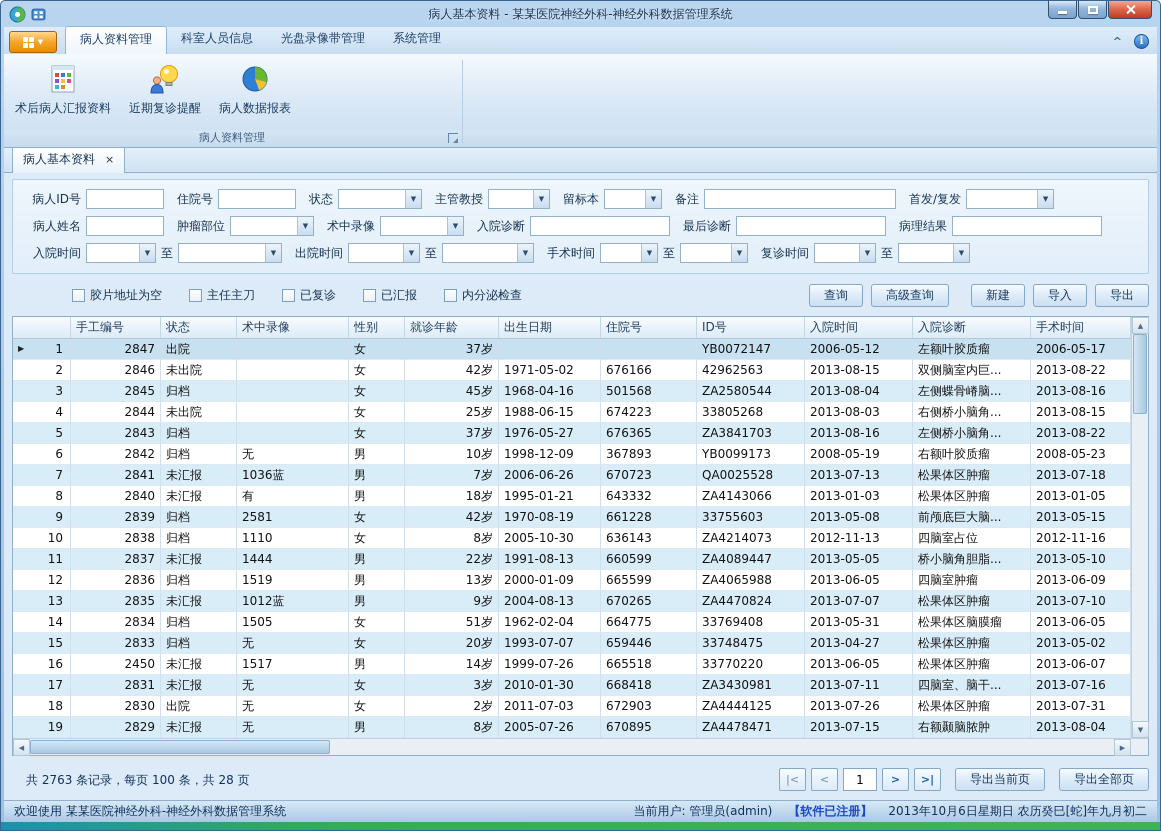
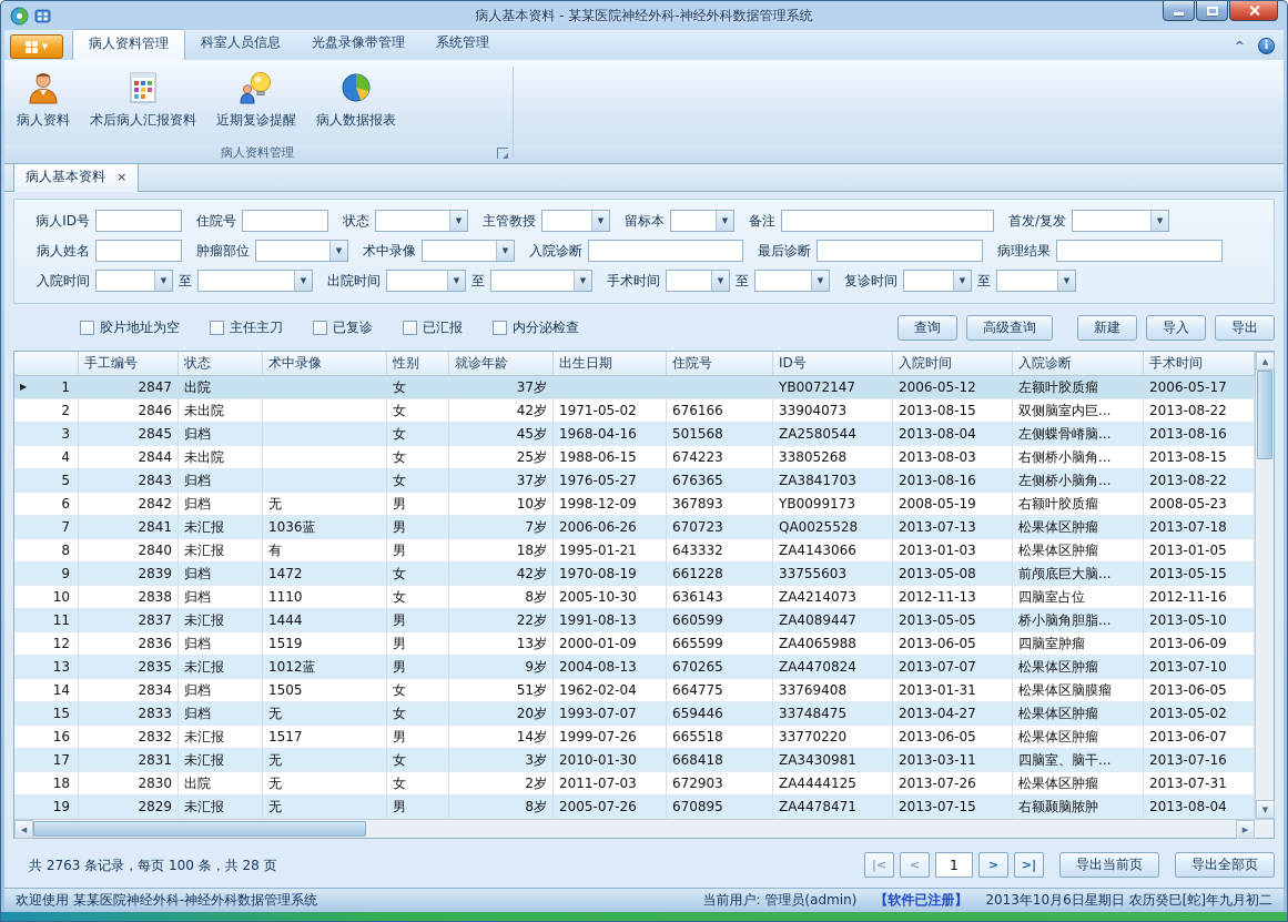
  病人基本资料 - 某某医院神经外科-神经外科数据管理系统
  ▼
  病人资料管理
  科室人员信息
  光盘录像带管理
  系统管理
  ^
  i
+ 病人资料
  术后病人汇报资料
  近期复诊提醒
  病人数据报表
  病人资料管理
  病人基本资料
  ×
  病人ID号
  住院号
  状态
  ▼
  主管教授
  ▼
  留标本
  ▼
  备注
  首发/复发
  ▼
  病人姓名
  肿瘤部位
  ▼
  术中录像
  ▼
  入院诊断
  最后诊断
  病理结果
  入院时间
  ▼
  至
  ▼
  出院时间
  ▼
  至
  ▼
  手术时间
  ▼
  至
  ▼
  复诊时间
  ▼
  至
  ▼
  胶片地址为空
  主任主刀
  已复诊
  已汇报
  内分泌检查
  查询
  高级查询
  新建
  导入
  导出
  手工编号
  状态
  术中录像
  性别
  就诊年龄
  出生日期
  住院号
  ID号
  入院时间
  入院诊断
  手术时间
  ▶
  1
  2847
  出院
  女
  37岁
  YB0072147
  2006-05-12
  左额叶胶质瘤
  2006-05-17
  2
  2846
  未出院
  女
  42岁
  1971-05-02
  676166
- 42962563
+ 33904073
  2013-08-15
  双侧脑室内巨...
  2013-08-22
  3
  2845
  归档
  女
  45岁
  1968-04-16
  501568
  ZA2580544
  2013-08-04
  左侧蝶骨嵴脑...
  2013-08-16
  4
  2844
  未出院
  女
  25岁
  1988-06-15
  674223
  33805268
  2013-08-03
  右侧桥小脑角...
  2013-08-15
  5
  2843
  归档
  女
  37岁
  1976-05-27
  676365
  ZA3841703
  2013-08-16
  左侧桥小脑角...
  2013-08-22
  6
  2842
  归档
  无
  男
  10岁
  1998-12-09
  367893
  YB0099173
  2008-05-19
  右额叶胶质瘤
  2008-05-23
  7
  2841
  未汇报
  1036蓝
  男
  7岁
  2006-06-26
  670723
  QA0025528
  2013-07-13
  松果体区肿瘤
  2013-07-18
  8
  2840
  未汇报
  有
  男
  18岁
  1995-01-21
  643332
  ZA4143066
  2013-01-03
  松果体区肿瘤
  2013-01-05
  9
  2839
  归档
- 2581
+ 1472
  女
  42岁
  1970-08-19
  661228
  33755603
  2013-05-08
  前颅底巨大脑...
  2013-05-15
  10
  2838
  归档
  1110
  女
  8岁
  2005-10-30
  636143
  ZA4214073
  2012-11-13
  四脑室占位
  2012-11-16
  11
  2837
  未汇报
  1444
  男
  22岁
  1991-08-13
  660599
  ZA4089447
  2013-05-05
  桥小脑角胆脂...
  2013-05-10
  12
  2836
  归档
  1519
  男
  13岁
  2000-01-09
  665599
  ZA4065988
  2013-06-05
  四脑室肿瘤
  2013-06-09
  13
  2835
  未汇报
  1012蓝
  男
  9岁
  2004-08-13
  670265
  ZA4470824
  2013-07-07
  松果体区肿瘤
  2013-07-10
  14
  2834
  归档
  1505
  女
  51岁
  1962-02-04
  664775
  33769408
- 2013-05-31
+ 2013-01-31
  松果体区脑膜瘤
  2013-06-05
  15
  2833
  归档
  无
  女
  20岁
  1993-07-07
  659446
  33748475
  2013-04-27
  松果体区肿瘤
  2013-05-02
  16
- 2450
+ 2832
  未汇报
  1517
  男
  14岁
  1999-07-26
  665518
  33770220
  2013-06-05
  松果体区肿瘤
  2013-06-07
  17
  2831
  未汇报
  无
  女
  3岁
  2010-01-30
  668418
  ZA3430981
- 2013-07-11
+ 2013-03-11
  四脑室、脑干...
  2013-07-16
  18
  2830
  出院
  无
  女
  2岁
  2011-07-03
  672903
  ZA4444125
  2013-07-26
  松果体区肿瘤
  2013-07-31
  19
  2829
  未汇报
  无
  男
  8岁
  2005-07-26
  670895
  ZA4478471
  2013-07-15
  右额颞脑脓肿
  2013-08-04
  ▲
  ▼
  ◀
  ▶
  共 2763 条记录，每页 100 条，共 28 页
  |<
  <
  1
  >
  >|
  导出当前页
  导出全部页
  欢迎使用 某某医院神经外科-神经外科数据管理系统
  当前用户: 管理员(admin)
  【软件已注册】
  2013年10月6日星期日 农历癸巳[蛇]年九月初二
